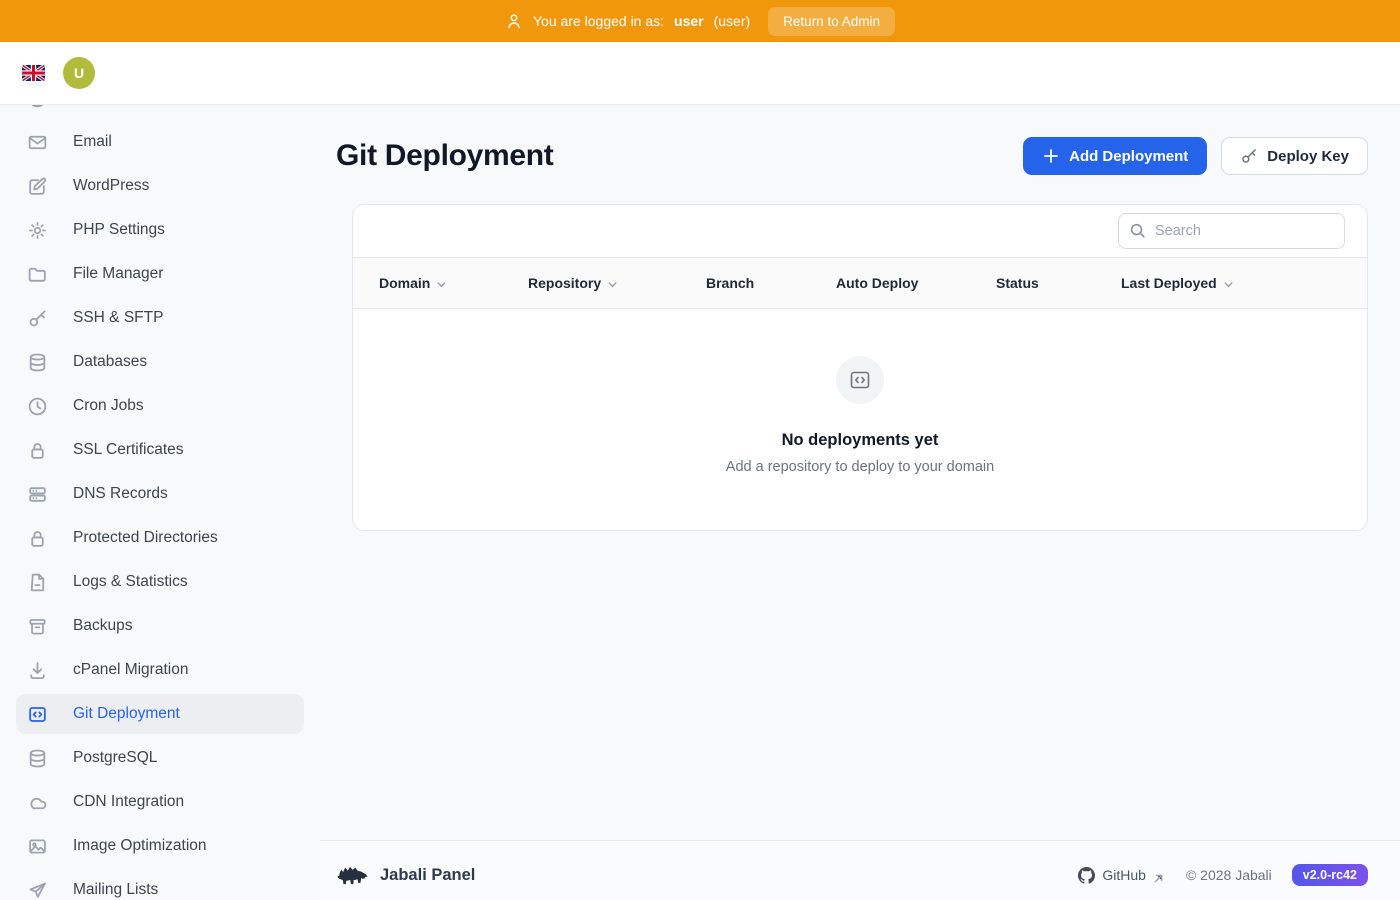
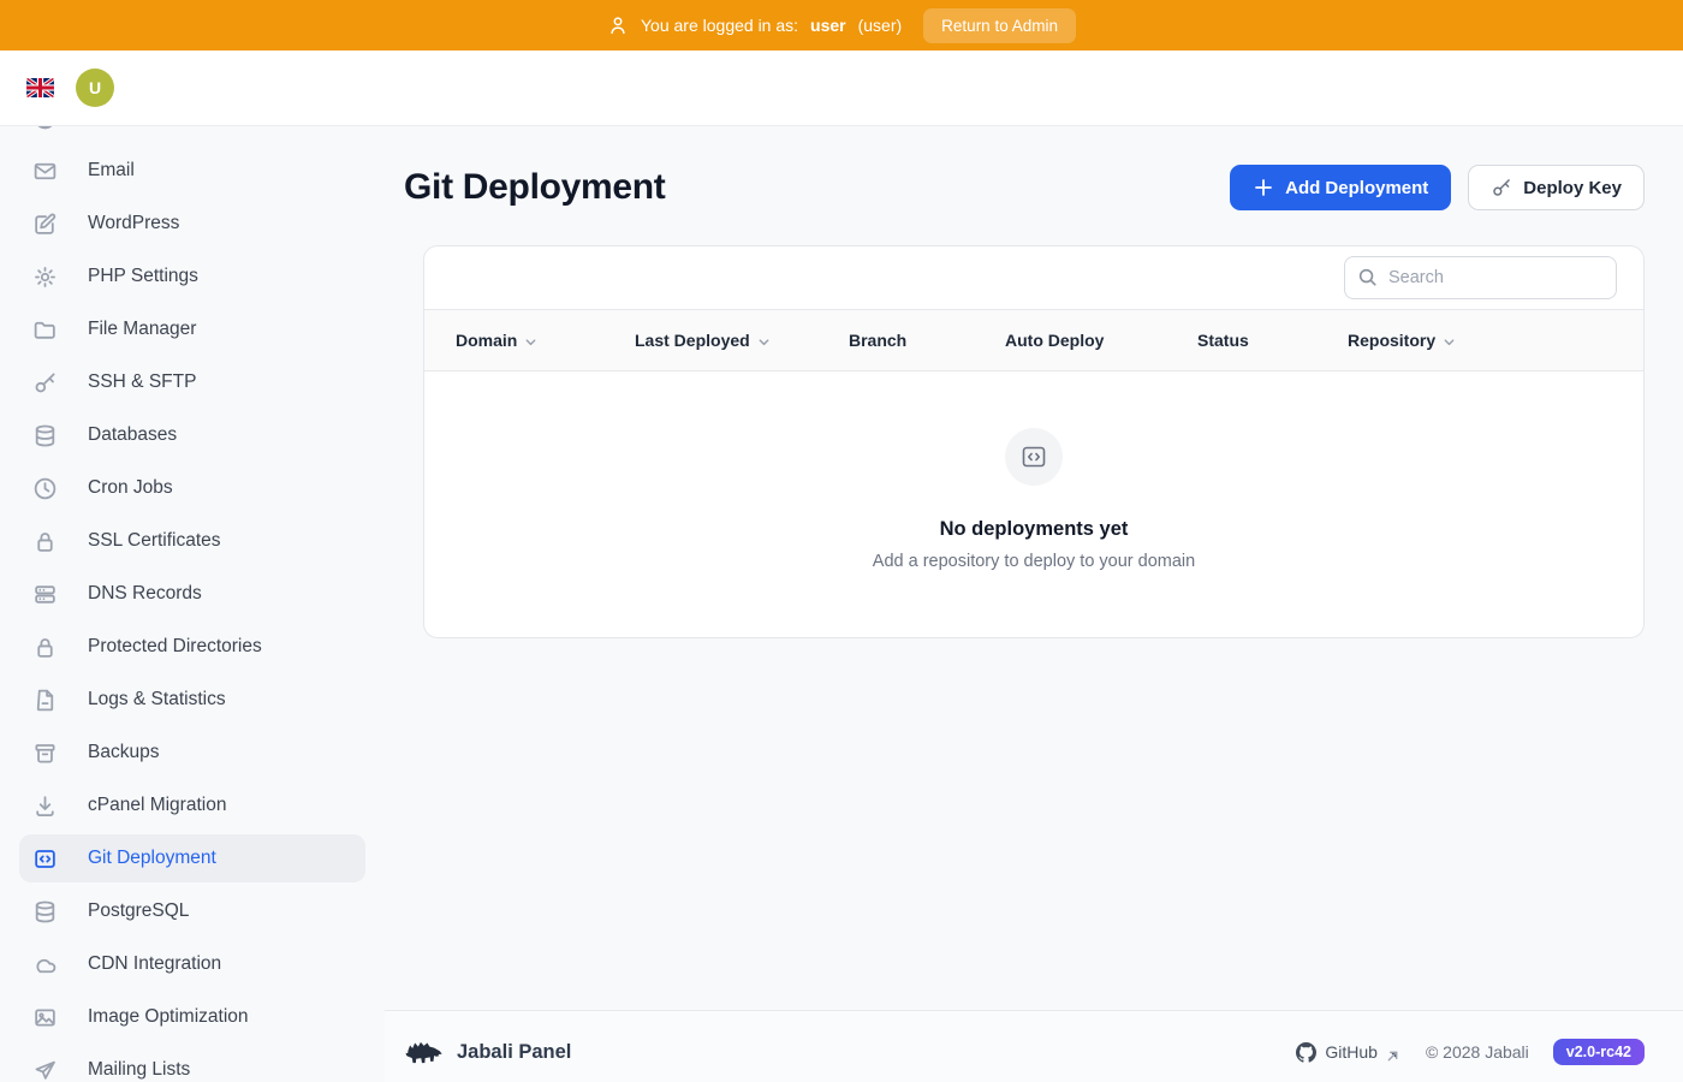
  You are logged in as:
  user
  (user)
  Return to Admin
  U
  Email
  WordPress
  PHP Settings
  File Manager
  SSH & SFTP
  Databases
  Cron Jobs
  SSL Certificates
  DNS Records
  Protected Directories
  Logs & Statistics
  Backups
  cPanel Migration
  Git Deployment
  PostgreSQL
  CDN Integration
  Image Optimization
  Mailing Lists
  Git Deployment
  Add Deployment
  Deploy Key
  Search
  Domain
- Repository
+ Last Deployed
  Branch
  Auto Deploy
  Status
- Last Deployed
+ Repository
  No deployments yet
  Add a repository to deploy to your domain
  Jabali Panel
  GitHub
  © 2028 Jabali
  v2.0-rc42
